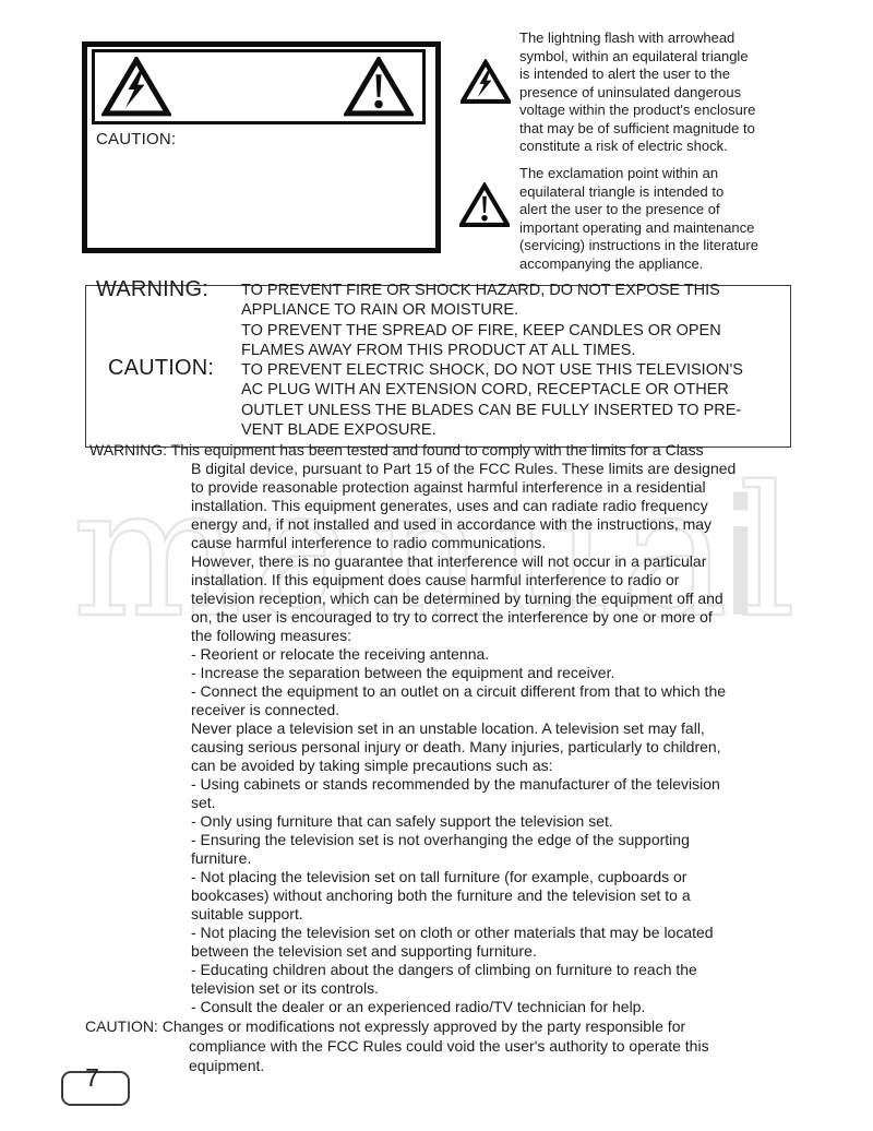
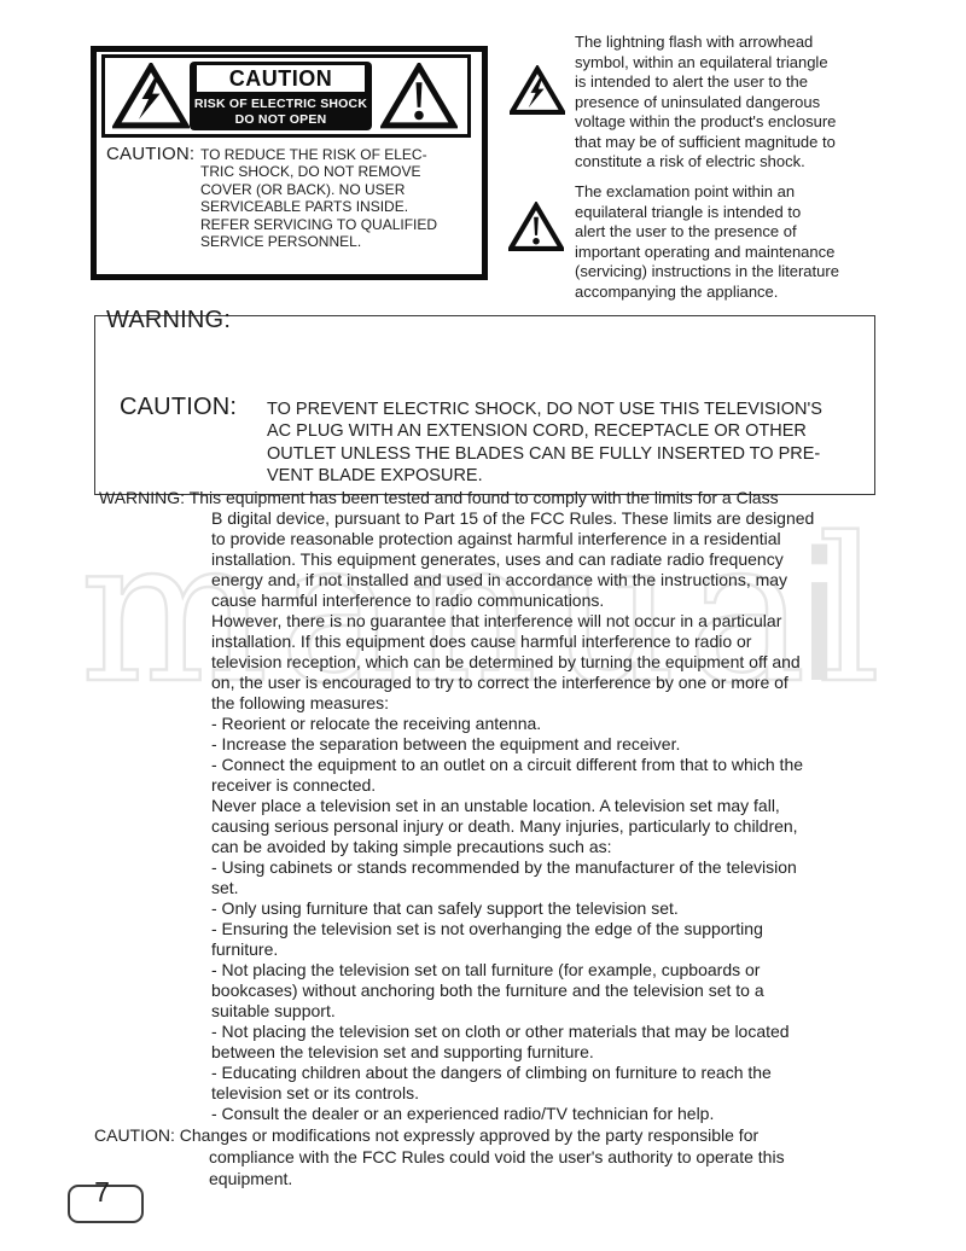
  manual
  i
+ CAUTION
+ RISK OF ELECTRIC SHOCK
+ DO NOT OPEN
  CAUTION:
+ TO REDUCE THE RISK OF ELEC-
+ TRIC SHOCK, DO NOT REMOVE
+ COVER (OR BACK). NO USER
+ SERVICEABLE PARTS INSIDE.
+ REFER SERVICING TO QUALIFIED
+ SERVICE PERSONNEL.
  The lightning flash with arrowhead
  symbol, within an equilateral triangle
  is intended to alert the user to the
  presence of uninsulated dangerous
  voltage within the product's enclosure
  that may be of sufficient magnitude to
  constitute a risk of electric shock.
  The exclamation point within an
  equilateral triangle is intended to
  alert the user to the presence of
  important operating and maintenance
  (servicing) instructions in the literature
  accompanying the appliance.
  WARNING:
- TO PREVENT FIRE OR SHOCK HAZARD, DO NOT EXPOSE THIS
- APPLIANCE TO RAIN OR MOISTURE.
- TO PREVENT THE SPREAD OF FIRE, KEEP CANDLES OR OPEN
- FLAMES AWAY FROM THIS PRODUCT AT ALL TIMES.
  CAUTION:
  TO PREVENT ELECTRIC SHOCK, DO NOT USE THIS TELEVISION'S
  AC PLUG WITH AN EXTENSION CORD, RECEPTACLE OR OTHER
  OUTLET UNLESS THE BLADES CAN BE FULLY INSERTED TO PRE-
  VENT BLADE EXPOSURE.
  WARNING: This equipment has been tested and found to comply with the limits for a Class
  B digital device, pursuant to Part 15 of the FCC Rules. These limits are designed
  to provide reasonable protection against harmful interference in a residential
  installation. This equipment generates, uses and can radiate radio frequency
  energy and, if not installed and used in accordance with the instructions, may
  cause harmful interference to radio communications.
  However, there is no guarantee that interference will not occur in a particular
  installation. If this equipment does cause harmful interference to radio or
  television reception, which can be determined by turning the equipment off and
  on, the user is encouraged to try to correct the interference by one or more of
  the following measures:
  - Reorient or relocate the receiving antenna.
  - Increase the separation between the equipment and receiver.
  - Connect the equipment to an outlet on a circuit different from that to which the
  receiver is connected.
  Never place a television set in an unstable location. A television set may fall,
  causing serious personal injury or death. Many injuries, particularly to children,
  can be avoided by taking simple precautions such as:
  - Using cabinets or stands recommended by the manufacturer of the television
  set.
  - Only using furniture that can safely support the television set.
  - Ensuring the television set is not overhanging the edge of the supporting
  furniture.
  - Not placing the television set on tall furniture (for example, cupboards or
  bookcases) without anchoring both the furniture and the television set to a
  suitable support.
  - Not placing the television set on cloth or other materials that may be located
  between the television set and supporting furniture.
  - Educating children about the dangers of climbing on furniture to reach the
  television set or its controls.
  - Consult the dealer or an experienced radio/TV technician for help.
  CAUTION: Changes or modifications not expressly approved by the party responsible for
  compliance with the FCC Rules could void the user's authority to operate this
  equipment.
  7
